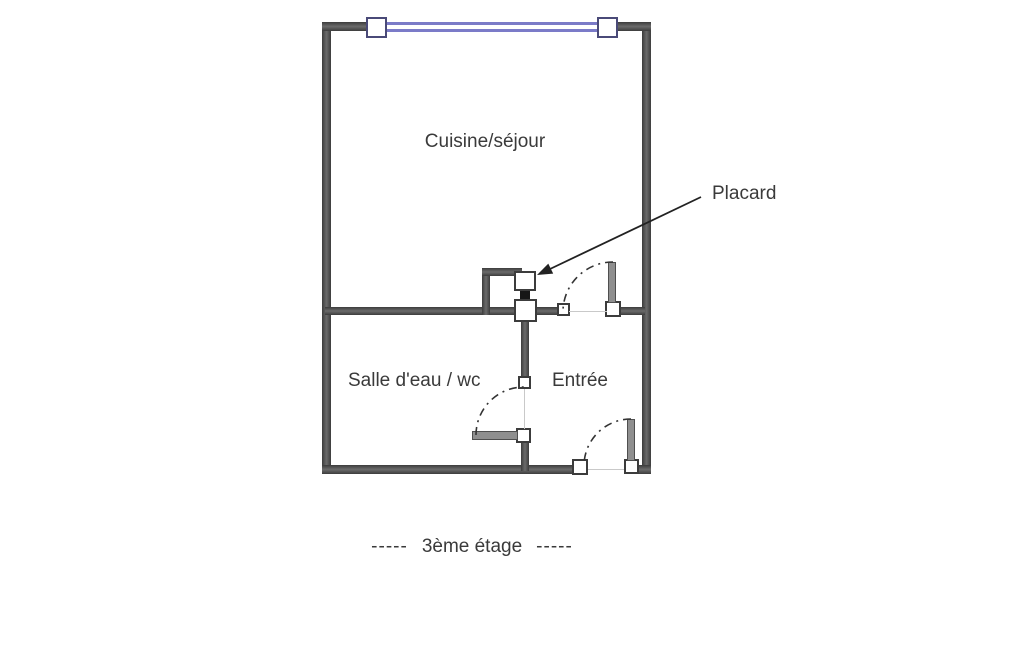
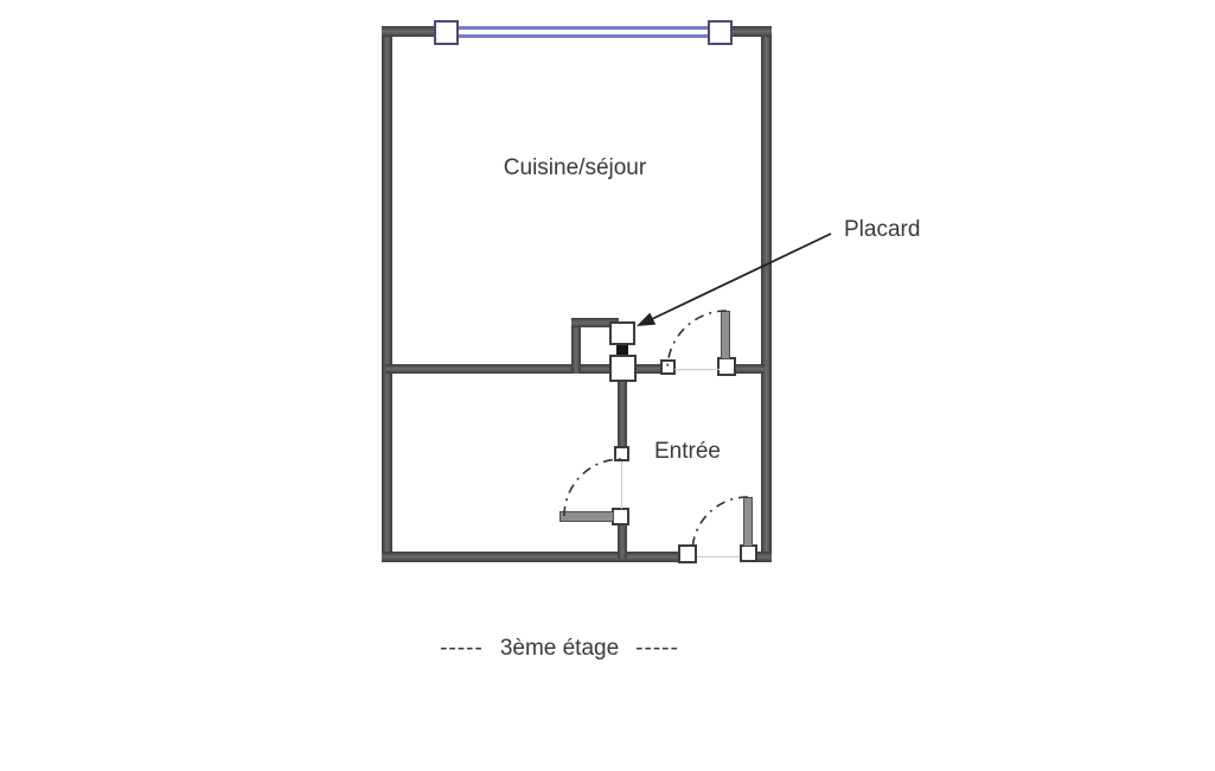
  Cuisine/séjour
  Placard
- Salle d'eau / wc
  Entrée
  ----- 3ème étage -----
